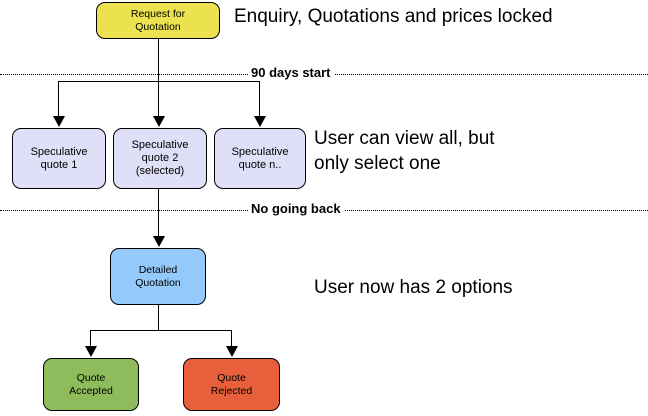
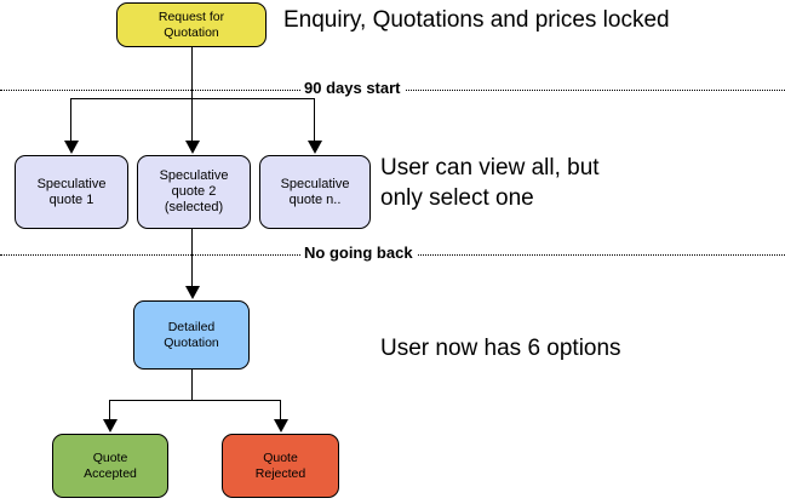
  90 days start
  No going back
  Request for
  Quotation
  Speculative
  quote 1
  Speculative
  quote 2
  (selected)
  Speculative
  quote n..
  Detailed
  Quotation
  Quote
  Accepted
  Quote
  Rejected
  Enquiry, Quotations and prices locked
  User can view all, but
  only select one
- User now has 2 options
+ User now has 6 options
